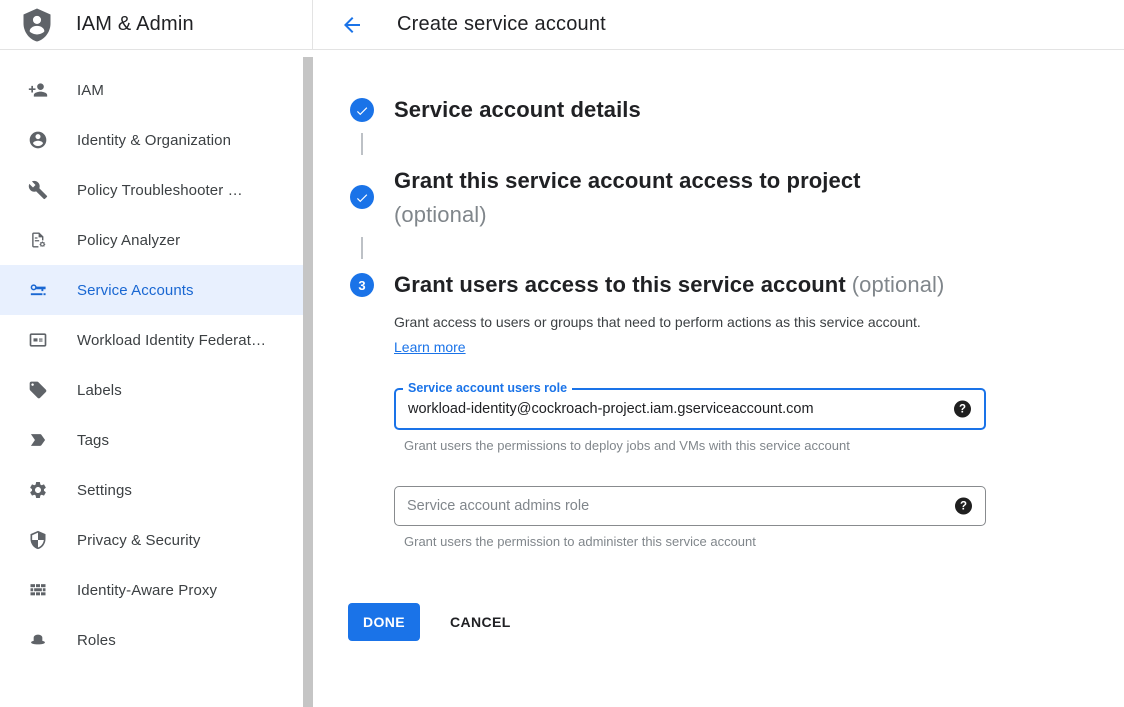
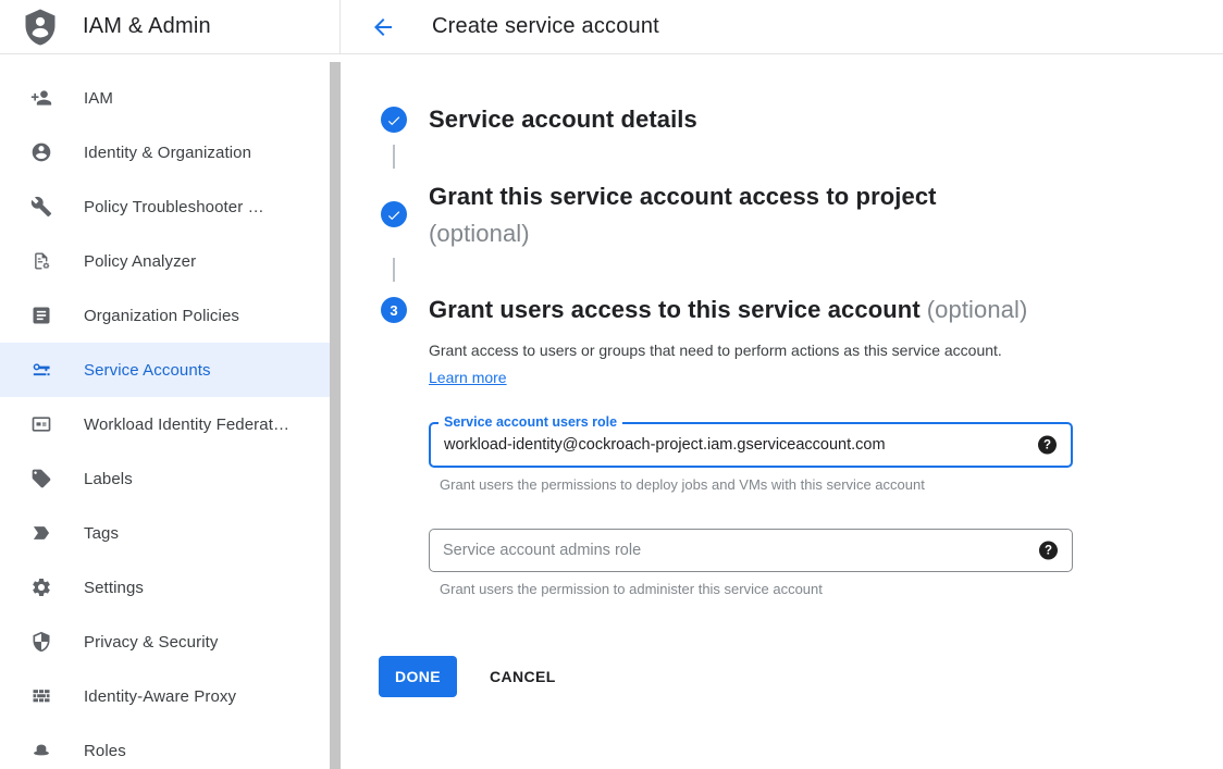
  IAM & Admin
  IAM
  Identity & Organization
  Policy Troubleshooter …
  Policy Analyzer
+ Organization Policies
  Service Accounts
  Workload Identity Federat…
  Labels
  Tags
  Settings
  Privacy & Security
  Identity-Aware Proxy
  Roles
  Create service account
  Service account details
  Grant this service account access to project
  (optional)
  3
  Grant users access to this service account (optional)
  Grant access to users or groups that need to perform actions as this service account. Learn more
  Service account users role
  workload-identity@cockroach-project.iam.gserviceaccount.com
  ?
  Grant users the permissions to deploy jobs and VMs with this service account
  Service account admins role
  ?
  Grant users the permission to administer this service account
  DONE
  CANCEL
